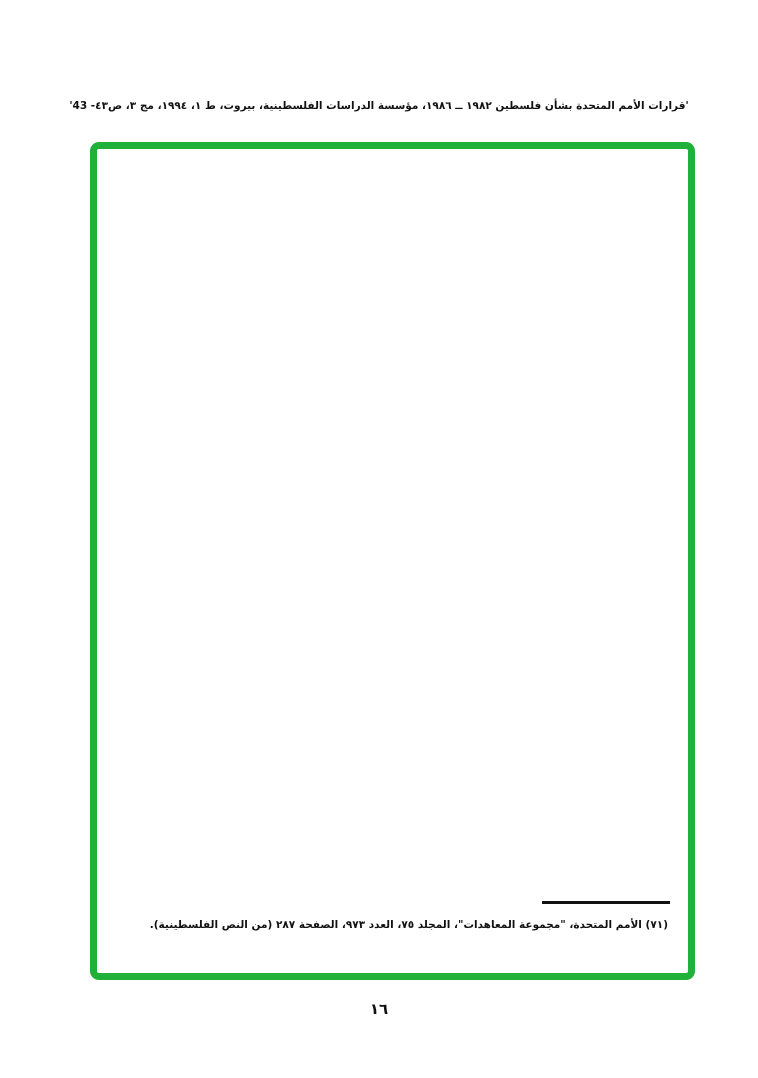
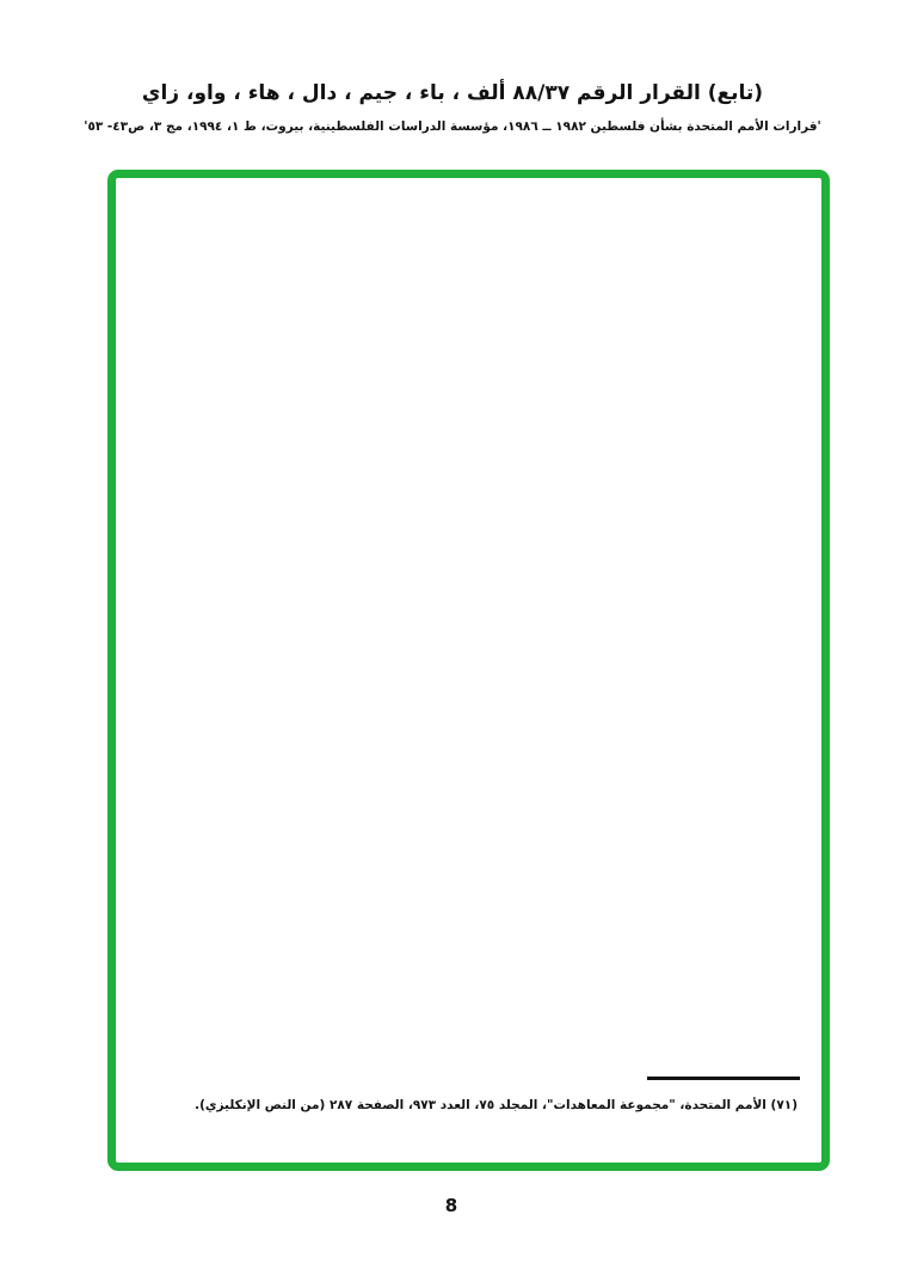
+ (تابع) القرار الرقم ٨٨/٣٧ ألف ، باء ، جيم ، دال ، هاء ، واو، زاي
- 'قرارات الأمم المتحدة بشأن فلسطين ١٩٨٢ ــ ١٩٨٦، مؤسسة الدراسات الفلسطينية، بيروت، ط ١، ١٩٩٤، مج ٣، ص٤٣- 43'
+ 'قرارات الأمم المتحدة بشأن فلسطين ١٩٨٢ ــ ١٩٨٦، مؤسسة الدراسات الفلسطينية، بيروت، ط ١، ١٩٩٤، مج ٣، ص٤٣- ٥٣'
- (٧١) الأمم المتحدة، "مجموعة المعاهدات"، المجلد ٧٥، العدد ٩٧٣، الصفحة ٢٨٧ (من النص الفلسطينية).
+ (٧١) الأمم المتحدة، "مجموعة المعاهدات"، المجلد ٧٥، العدد ٩٧٣، الصفحة ٢٨٧ (من النص الإنكليزي).
- ١٦
+ 8
